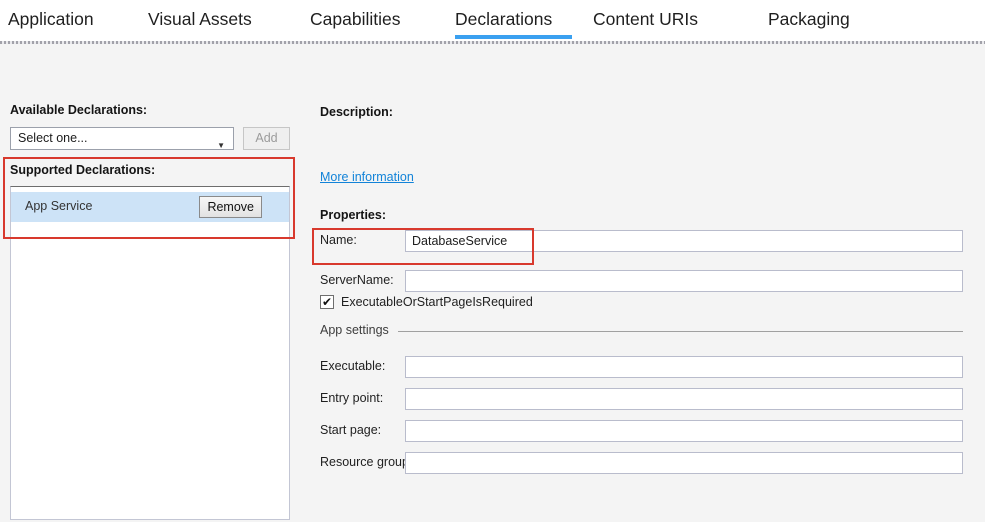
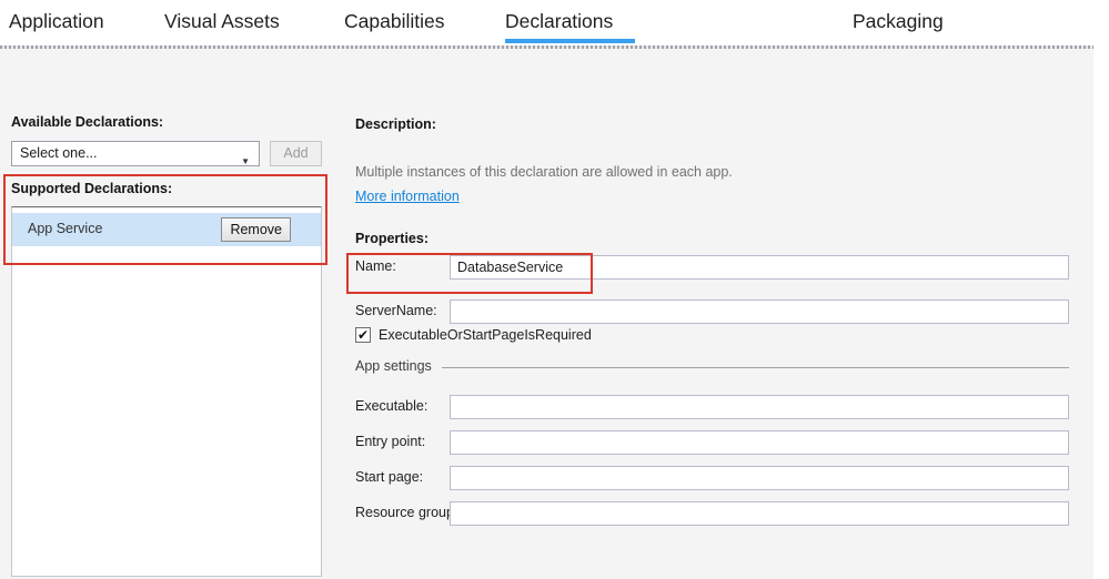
  Application
  Visual Assets
  Capabilities
  Declarations
- Content URIs
  Packaging
  Available Declarations:
  Select one...
  ▼
  Add
  Supported Declarations:
  App Service
  Remove
  Description:
+ Multiple instances of this declaration are allowed in each app.
  More information
  Properties:
  Name:
  DatabaseService
  ServerName:
  ✔
  ExecutableOrStartPageIsRequired
  App settings
  Executable:
  Entry point:
  Start page:
  Resource grou
